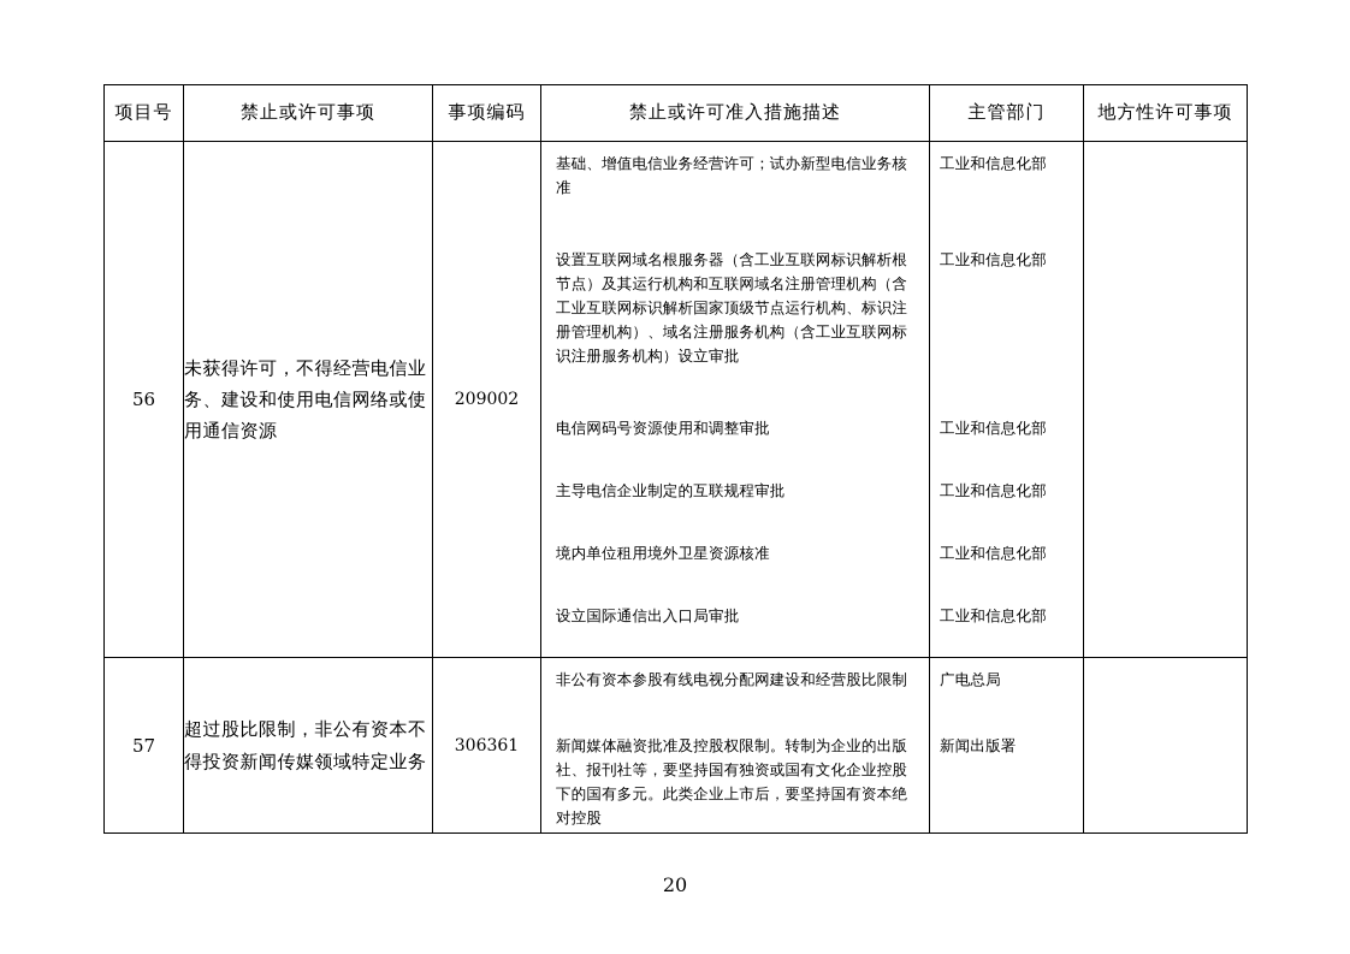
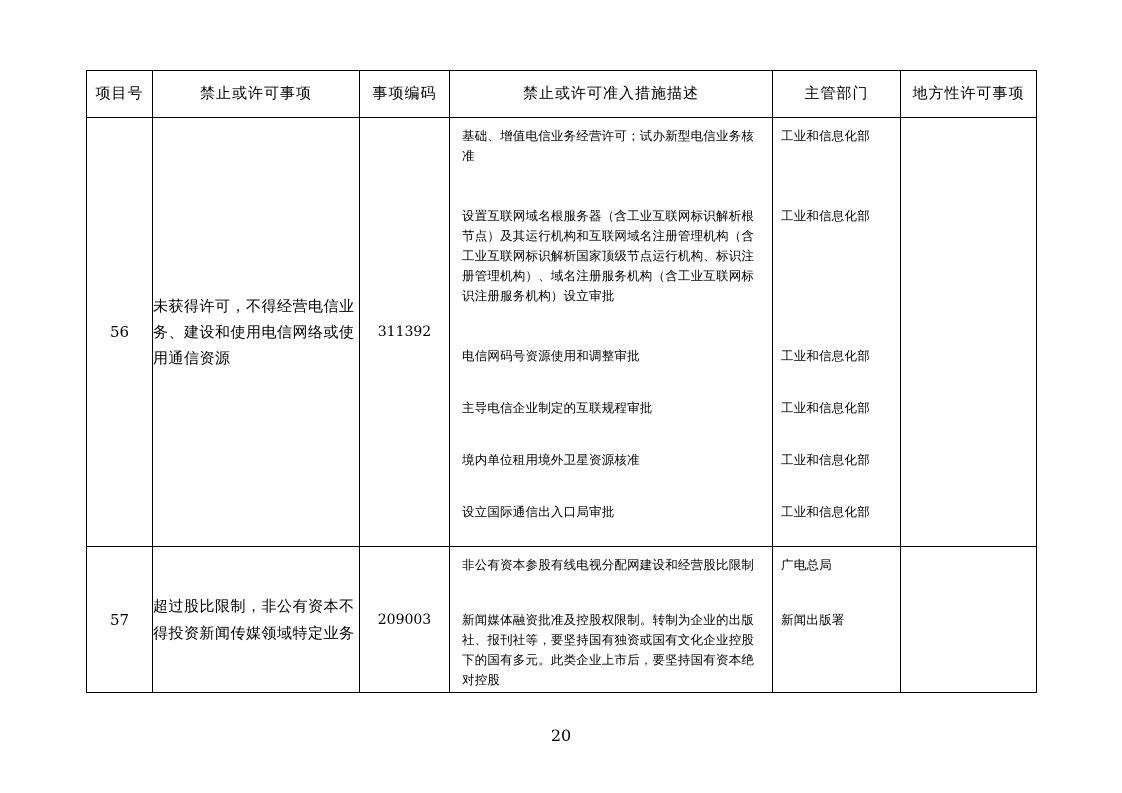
  项目号	禁止或许可事项	事项编码	禁止或许可准入措施描述	主管部门	地方性许可事项
- 56	未获得许可，不得经营电信业务、建设和使用电信网络或使用通信资源	209002	基础、增值电信业务经营许可；试办新型电信业务核准设置互联网域名根服务器（含工业互联网标识解析根节点）及其运行机构和互联网域名注册管理机构（含工业互联网标识解析国家顶级节点运行机构、标识注册管理机构）、域名注册服务机构（含工业互联网标识注册服务机构）设立审批电信网码号资源使用和调整审批主导电信企业制定的互联规程审批境内单位租用境外卫星资源核准设立国际通信出入口局审批	工业和信息化部工业和信息化部工业和信息化部工业和信息化部工业和信息化部工业和信息化部
+ 56	未获得许可，不得经营电信业务、建设和使用电信网络或使用通信资源	311392	基础、增值电信业务经营许可；试办新型电信业务核准设置互联网域名根服务器（含工业互联网标识解析根节点）及其运行机构和互联网域名注册管理机构（含工业互联网标识解析国家顶级节点运行机构、标识注册管理机构）、域名注册服务机构（含工业互联网标识注册服务机构）设立审批电信网码号资源使用和调整审批主导电信企业制定的互联规程审批境内单位租用境外卫星资源核准设立国际通信出入口局审批	工业和信息化部工业和信息化部工业和信息化部工业和信息化部工业和信息化部工业和信息化部
- 57	超过股比限制，非公有资本不得投资新闻传媒领域特定业务	306361	非公有资本参股有线电视分配网建设和经营股比限制新闻媒体融资批准及控股权限制。转制为企业的出版社、报刊社等，要坚持国有独资或国有文化企业控股下的国有多元。此类企业上市后，要坚持国有资本绝对控股	广电总局新闻出版署
+ 57	超过股比限制，非公有资本不得投资新闻传媒领域特定业务	209003	非公有资本参股有线电视分配网建设和经营股比限制新闻媒体融资批准及控股权限制。转制为企业的出版社、报刊社等，要坚持国有独资或国有文化企业控股下的国有多元。此类企业上市后，要坚持国有资本绝对控股	广电总局新闻出版署
  20
